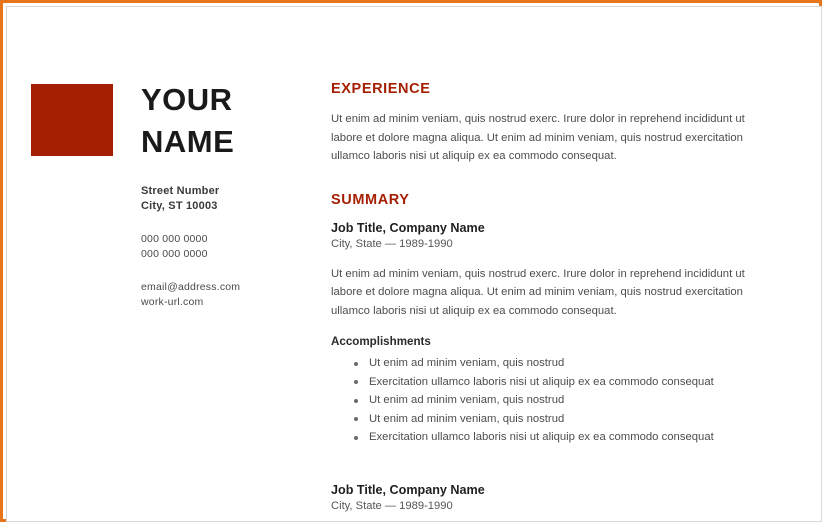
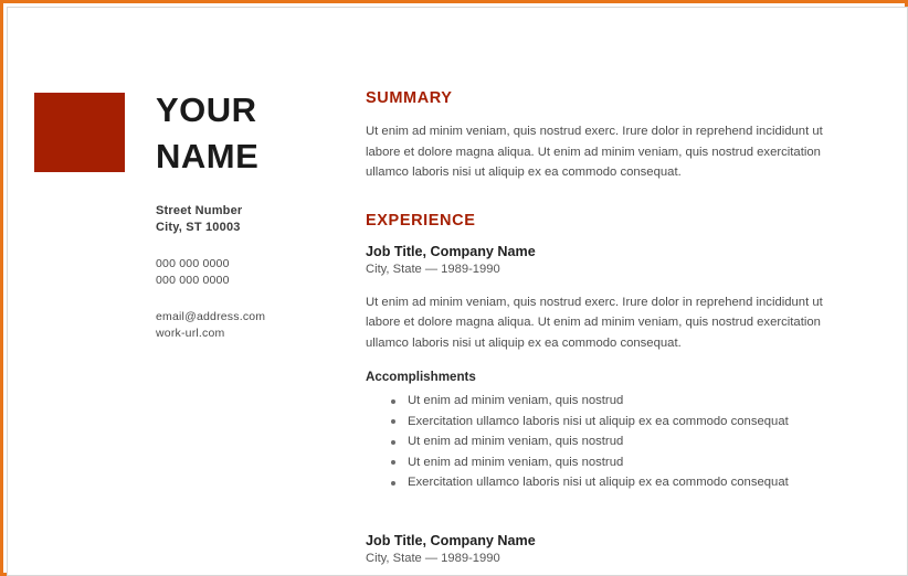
  YOUR
  NAME
  Street Number
  City, ST 10003
  000 000 0000
  000 000 0000
  email@address.com
  work-url.com
- EXPERIENCE
+ SUMMARY
  Ut enim ad minim veniam, quis nostrud exerc. Irure dolor in reprehend incididunt ut labore et dolore magna aliqua. Ut enim ad minim veniam, quis nostrud exercitation ullamco laboris nisi ut aliquip ex ea commodo consequat.
- SUMMARY
+ EXPERIENCE
  Job Title, Company Name
  City, State — 1989-1990
  Ut enim ad minim veniam, quis nostrud exerc. Irure dolor in reprehend incididunt ut labore et dolore magna aliqua. Ut enim ad minim veniam, quis nostrud exercitation ullamco laboris nisi ut aliquip ex ea commodo consequat.
  Accomplishments
  Ut enim ad minim veniam, quis nostrud
  Exercitation ullamco laboris nisi ut aliquip ex ea commodo consequat
  Ut enim ad minim veniam, quis nostrud
  Ut enim ad minim veniam, quis nostrud
  Exercitation ullamco laboris nisi ut aliquip ex ea commodo consequat
  Job Title, Company Name
  City, State — 1989-1990
